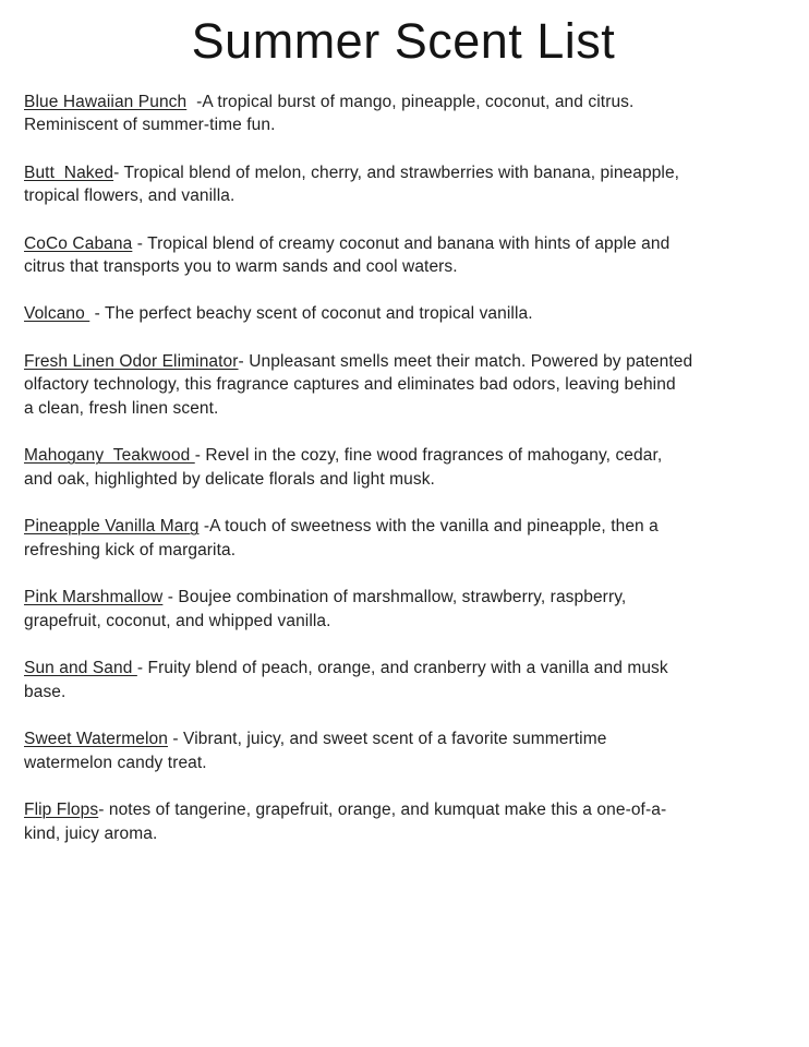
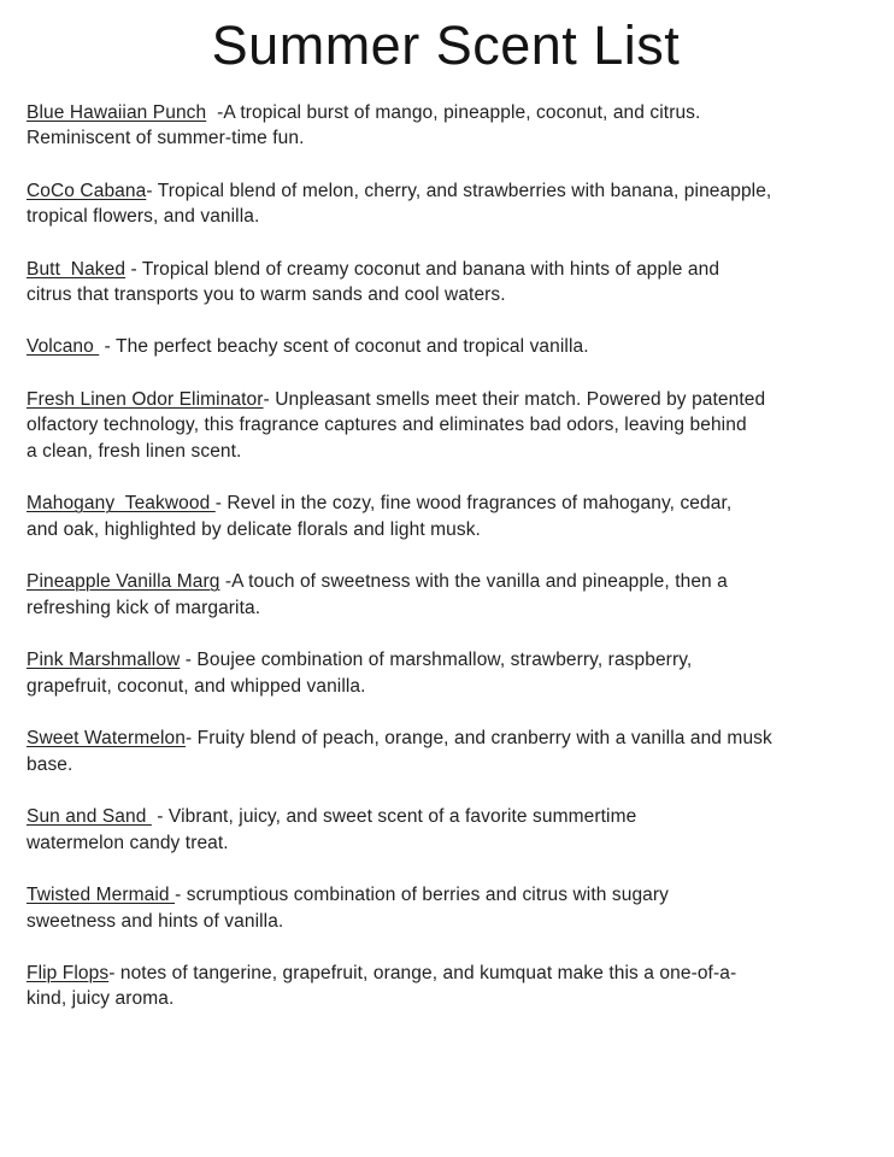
  Summer Scent List
  Blue Hawaiian Punch -A tropical burst of mango, pineapple, coconut, and citrus.
  Reminiscent of summer-time fun.
- Butt Naked- Tropical blend of melon, cherry, and strawberries with banana, pineapple,
+ CoCo Cabana- Tropical blend of melon, cherry, and strawberries with banana, pineapple,
  tropical flowers, and vanilla.
- CoCo Cabana - Tropical blend of creamy coconut and banana with hints of apple and
+ Butt Naked - Tropical blend of creamy coconut and banana with hints of apple and
  citrus that transports you to warm sands and cool waters.
  Volcano - The perfect beachy scent of coconut and tropical vanilla.
  Fresh Linen Odor Eliminator- Unpleasant smells meet their match. Powered by patented
  olfactory technology, this fragrance captures and eliminates bad odors, leaving behind
  a clean, fresh linen scent.
  Mahogany Teakwood - Revel in the cozy, fine wood fragrances of mahogany, cedar,
  and oak, highlighted by delicate florals and light musk.
  Pineapple Vanilla Marg -A touch of sweetness with the vanilla and pineapple, then a
  refreshing kick of margarita.
  Pink Marshmallow - Boujee combination of marshmallow, strawberry, raspberry,
  grapefruit, coconut, and whipped vanilla.
- Sun and Sand - Fruity blend of peach, orange, and cranberry with a vanilla and musk
+ Sweet Watermelon- Fruity blend of peach, orange, and cranberry with a vanilla and musk
  base.
- Sweet Watermelon - Vibrant, juicy, and sweet scent of a favorite summertime
+ Sun and Sand - Vibrant, juicy, and sweet scent of a favorite summertime
  watermelon candy treat.
+ Twisted Mermaid - scrumptious combination of berries and citrus with sugary
+ sweetness and hints of vanilla.
  Flip Flops- notes of tangerine, grapefruit, orange, and kumquat make this a one-of-a-
  kind, juicy aroma.
